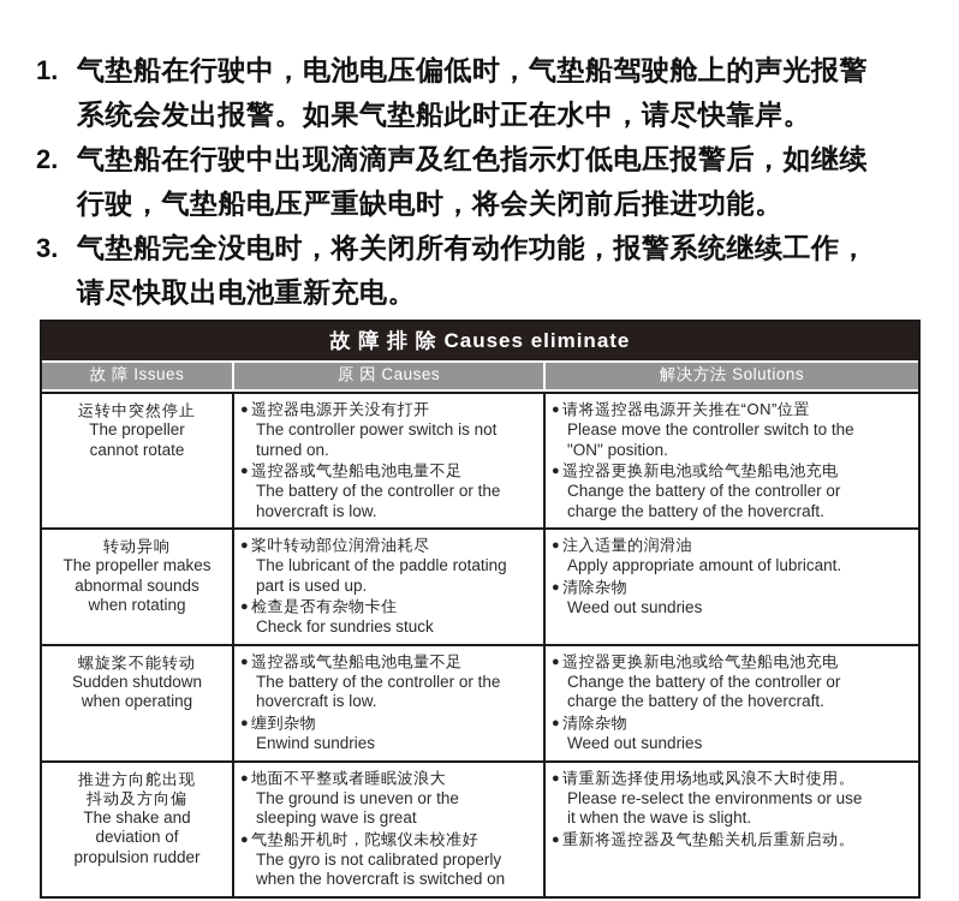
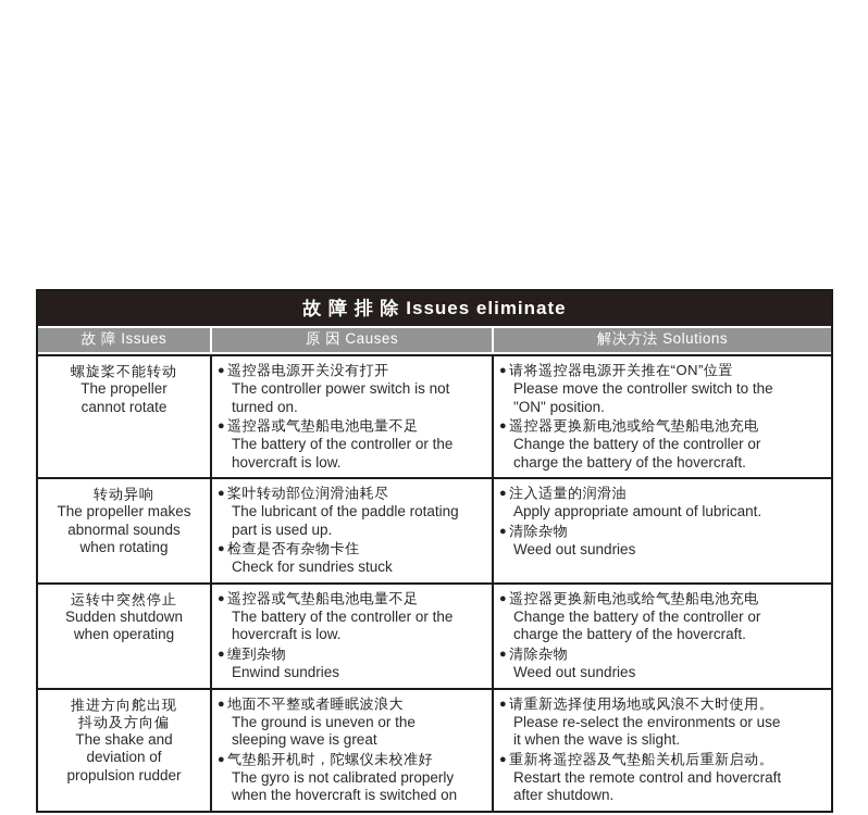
- 1.
- 气垫船在行驶中，电池电压偏低时，气垫船驾驶舱上的声光报警
- 系统会发出报警。如果气垫船此时正在水中，请尽快靠岸。
- 2.
- 气垫船在行驶中出现滴滴声及红色指示灯低电压报警后，如继续
- 行驶，气垫船电压严重缺电时，将会关闭前后推进功能。
- 3.
- 气垫船完全没电时，将关闭所有动作功能，报警系统继续工作，
- 请尽快取出电池重新充电。
- 故 障 排 除 Causes eliminate
+ 故 障 排 除 Issues eliminate
  故 障 Issues
  原 因 Causes
  解决方法 Solutions
- 运转中突然停止
+ 螺旋桨不能转动
  The propeller
  cannot rotate
  ●
  遥控器电源开关没有打开
  The controller power switch is not
  turned on.
  ●
  遥控器或气垫船电池电量不足
  The battery of the controller or the
  hovercraft is low.
  ●
  请将遥控器电源开关推在“ON”位置
  Please move the controller switch to the
  "ON" position.
  ●
  遥控器更换新电池或给气垫船电池充电
  Change the battery of the controller or
  charge the battery of the hovercraft.
  转动异响
  The propeller makes
  abnormal sounds
  when rotating
  ●
  桨叶转动部位润滑油耗尽
  The lubricant of the paddle rotating
  part is used up.
  ●
  检查是否有杂物卡住
  Check for sundries stuck
  ●
  注入适量的润滑油
  Apply appropriate amount of lubricant.
  ●
  清除杂物
  Weed out sundries
- 螺旋桨不能转动
+ 运转中突然停止
  Sudden shutdown
  when operating
  ●
  遥控器或气垫船电池电量不足
  The battery of the controller or the
  hovercraft is low.
  ●
  缠到杂物
  Enwind sundries
  ●
  遥控器更换新电池或给气垫船电池充电
  Change the battery of the controller or
  charge the battery of the hovercraft.
  ●
  清除杂物
  Weed out sundries
  推进方向舵出现
  抖动及方向偏
  The shake and
  deviation of
  propulsion rudder
  ●
  地面不平整或者睡眠波浪大
  The ground is uneven or the
  sleeping wave is great
  ●
  气垫船开机时，陀螺仪未校准好
  The gyro is not calibrated properly
  when the hovercraft is switched on
  ●
  请重新选择使用场地或风浪不大时使用。
  Please re-select the environments or use
  it when the wave is slight.
  ●
  重新将遥控器及气垫船关机后重新启动。
+ Restart the remote control and hovercraft
+ after shutdown.
